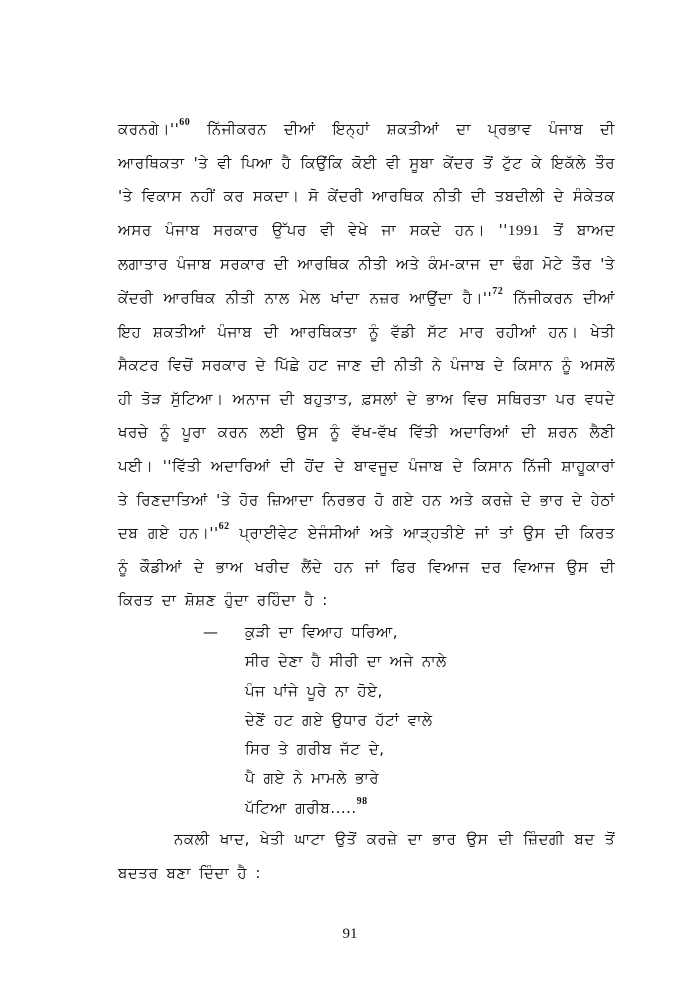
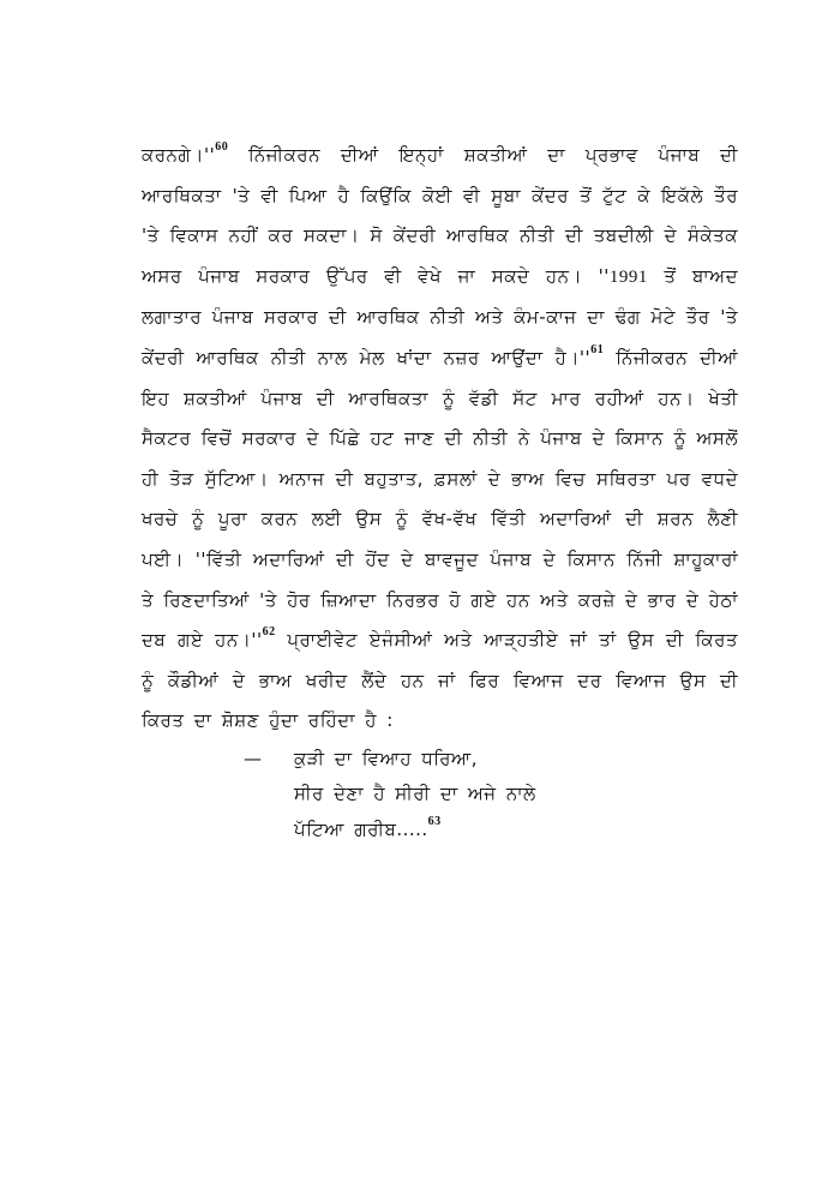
- ਕਰਨਗੇ।''60 ਨਿੱਜੀਕਰਨ ਦੀਆਂ ਇਨ੍ਹਾਂ ਸ਼ਕਤੀਆਂ ਦਾ ਪ੍ਰਭਾਵ ਪੰਜਾਬ ਦੀ ਆਰਥਿਕਤਾ 'ਤੇ ਵੀ ਪਿਆ ਹੈ ਕਿਉਂਕਿ ਕੋਈ ਵੀ ਸੂਬਾ ਕੇਂਦਰ ਤੋਂ ਟੁੱਟ ਕੇ ਇਕੱਲੇ ਤੌਰ 'ਤੇ ਵਿਕਾਸ ਨਹੀਂ ਕਰ ਸਕਦਾ। ਸੋ ਕੇਂਦਰੀ ਆਰਥਿਕ ਨੀਤੀ ਦੀ ਤਬਦੀਲੀ ਦੇ ਸੰਕੇਤਕ ਅਸਰ ਪੰਜਾਬ ਸਰਕਾਰ ਉੱਪਰ ਵੀ ਵੇਖੇ ਜਾ ਸਕਦੇ ਹਨ। ''1991 ਤੋਂ ਬਾਅਦ ਲਗਾਤਾਰ ਪੰਜਾਬ ਸਰਕਾਰ ਦੀ ਆਰਥਿਕ ਨੀਤੀ ਅਤੇ ਕੰਮ-ਕਾਜ ਦਾ ਢੰਗ ਮੋਟੇ ਤੌਰ 'ਤੇ ਕੇਂਦਰੀ ਆਰਥਿਕ ਨੀਤੀ ਨਾਲ ਮੇਲ ਖਾਂਦਾ ਨਜ਼ਰ ਆਉਂਦਾ ਹੈ।''72 ਨਿੱਜੀਕਰਨ ਦੀਆਂ ਇਹ ਸ਼ਕਤੀਆਂ ਪੰਜਾਬ ਦੀ ਆਰਥਿਕਤਾ ਨੂੰ ਵੱਡੀ ਸੱਟ ਮਾਰ ਰਹੀਆਂ ਹਨ। ਖੇਤੀ ਸੈਕਟਰ ਵਿਚੋਂ ਸਰਕਾਰ ਦੇ ਪਿੱਛੇ ਹਟ ਜਾਣ ਦੀ ਨੀਤੀ ਨੇ ਪੰਜਾਬ ਦੇ ਕਿਸਾਨ ਨੂੰ ਅਸਲੋਂ ਹੀ ਤੋੜ ਸੁੱਟਿਆ। ਅਨਾਜ ਦੀ ਬਹੁਤਾਤ, ਫ਼ਸਲਾਂ ਦੇ ਭਾਅ ਵਿਚ ਸਥਿਰਤਾ ਪਰ ਵਧਦੇ ਖਰਚੇ ਨੂੰ ਪੂਰਾ ਕਰਨ ਲਈ ਉਸ ਨੂੰ ਵੱਖ-ਵੱਖ ਵਿੱਤੀ ਅਦਾਰਿਆਂ ਦੀ ਸ਼ਰਨ ਲੈਣੀ ਪਈ। ''ਵਿੱਤੀ ਅਦਾਰਿਆਂ ਦੀ ਹੋਂਦ ਦੇ ਬਾਵਜੂਦ ਪੰਜਾਬ ਦੇ ਕਿਸਾਨ ਨਿੱਜੀ ਸ਼ਾਹੂਕਾਰਾਂ ਤੇ ਰਿਣਦਾਤਿਆਂ 'ਤੇ ਹੋਰ ਜ਼ਿਆਦਾ ਨਿਰਭਰ ਹੋ ਗਏ ਹਨ ਅਤੇ ਕਰਜ਼ੇ ਦੇ ਭਾਰ ਦੇ ਹੇਠਾਂ ਦਬ ਗਏ ਹਨ।''62 ਪ੍ਰਾਈਵੇਟ ਏਜੰਸੀਆਂ ਅਤੇ ਆੜ੍ਹਤੀਏ ਜਾਂ ਤਾਂ ਉਸ ਦੀ ਕਿਰਤ ਨੂੰ ਕੌਡੀਆਂ ਦੇ ਭਾਅ ਖਰੀਦ ਲੈਂਦੇ ਹਨ ਜਾਂ ਫਿਰ ਵਿਆਜ ਦਰ ਵਿਆਜ ਉਸ ਦੀ ਕਿਰਤ ਦਾ ਸ਼ੋਸ਼ਣ ਹੁੰਦਾ ਰਹਿੰਦਾ ਹੈ :
+ ਕਰਨਗੇ।''60 ਨਿੱਜੀਕਰਨ ਦੀਆਂ ਇਨ੍ਹਾਂ ਸ਼ਕਤੀਆਂ ਦਾ ਪ੍ਰਭਾਵ ਪੰਜਾਬ ਦੀ ਆਰਥਿਕਤਾ 'ਤੇ ਵੀ ਪਿਆ ਹੈ ਕਿਉਂਕਿ ਕੋਈ ਵੀ ਸੂਬਾ ਕੇਂਦਰ ਤੋਂ ਟੁੱਟ ਕੇ ਇਕੱਲੇ ਤੌਰ 'ਤੇ ਵਿਕਾਸ ਨਹੀਂ ਕਰ ਸਕਦਾ। ਸੋ ਕੇਂਦਰੀ ਆਰਥਿਕ ਨੀਤੀ ਦੀ ਤਬਦੀਲੀ ਦੇ ਸੰਕੇਤਕ ਅਸਰ ਪੰਜਾਬ ਸਰਕਾਰ ਉੱਪਰ ਵੀ ਵੇਖੇ ਜਾ ਸਕਦੇ ਹਨ। ''1991 ਤੋਂ ਬਾਅਦ ਲਗਾਤਾਰ ਪੰਜਾਬ ਸਰਕਾਰ ਦੀ ਆਰਥਿਕ ਨੀਤੀ ਅਤੇ ਕੰਮ-ਕਾਜ ਦਾ ਢੰਗ ਮੋਟੇ ਤੌਰ 'ਤੇ ਕੇਂਦਰੀ ਆਰਥਿਕ ਨੀਤੀ ਨਾਲ ਮੇਲ ਖਾਂਦਾ ਨਜ਼ਰ ਆਉਂਦਾ ਹੈ।''61 ਨਿੱਜੀਕਰਨ ਦੀਆਂ ਇਹ ਸ਼ਕਤੀਆਂ ਪੰਜਾਬ ਦੀ ਆਰਥਿਕਤਾ ਨੂੰ ਵੱਡੀ ਸੱਟ ਮਾਰ ਰਹੀਆਂ ਹਨ। ਖੇਤੀ ਸੈਕਟਰ ਵਿਚੋਂ ਸਰਕਾਰ ਦੇ ਪਿੱਛੇ ਹਟ ਜਾਣ ਦੀ ਨੀਤੀ ਨੇ ਪੰਜਾਬ ਦੇ ਕਿਸਾਨ ਨੂੰ ਅਸਲੋਂ ਹੀ ਤੋੜ ਸੁੱਟਿਆ। ਅਨਾਜ ਦੀ ਬਹੁਤਾਤ, ਫ਼ਸਲਾਂ ਦੇ ਭਾਅ ਵਿਚ ਸਥਿਰਤਾ ਪਰ ਵਧਦੇ ਖਰਚੇ ਨੂੰ ਪੂਰਾ ਕਰਨ ਲਈ ਉਸ ਨੂੰ ਵੱਖ-ਵੱਖ ਵਿੱਤੀ ਅਦਾਰਿਆਂ ਦੀ ਸ਼ਰਨ ਲੈਣੀ ਪਈ। ''ਵਿੱਤੀ ਅਦਾਰਿਆਂ ਦੀ ਹੋਂਦ ਦੇ ਬਾਵਜੂਦ ਪੰਜਾਬ ਦੇ ਕਿਸਾਨ ਨਿੱਜੀ ਸ਼ਾਹੂਕਾਰਾਂ ਤੇ ਰਿਣਦਾਤਿਆਂ 'ਤੇ ਹੋਰ ਜ਼ਿਆਦਾ ਨਿਰਭਰ ਹੋ ਗਏ ਹਨ ਅਤੇ ਕਰਜ਼ੇ ਦੇ ਭਾਰ ਦੇ ਹੇਠਾਂ ਦਬ ਗਏ ਹਨ।''62 ਪ੍ਰਾਈਵੇਟ ਏਜੰਸੀਆਂ ਅਤੇ ਆੜ੍ਹਤੀਏ ਜਾਂ ਤਾਂ ਉਸ ਦੀ ਕਿਰਤ ਨੂੰ ਕੌਡੀਆਂ ਦੇ ਭਾਅ ਖਰੀਦ ਲੈਂਦੇ ਹਨ ਜਾਂ ਫਿਰ ਵਿਆਜ ਦਰ ਵਿਆਜ ਉਸ ਦੀ ਕਿਰਤ ਦਾ ਸ਼ੋਸ਼ਣ ਹੁੰਦਾ ਰਹਿੰਦਾ ਹੈ :
  —
  ਕੁੜੀ ਦਾ ਵਿਆਹ ਧਰਿਆ,
  ਸੀਰ ਦੇਣਾ ਹੈ ਸੀਰੀ ਦਾ ਅਜੇ ਨਾਲੇ
- ਪੰਜ ਪਾਂਜੇ ਪੂਰੇ ਨਾ ਹੋਏ,
- ਦੇਣੋਂ ਹਟ ਗਏ ਉਧਾਰ ਹੱਟਾਂ ਵਾਲੇ
- ਸਿਰ ਤੇ ਗਰੀਬ ਜੱਟ ਦੇ,
- ਪੈ ਗਏ ਨੇ ਮਾਮਲੇ ਭਾਰੇ
- ਪੱਟਿਆ ਗਰੀਬ.....98
+ ਪੱਟਿਆ ਗਰੀਬ.....63
- ਨਕਲੀ ਖਾਦ, ਖੇਤੀ ਘਾਟਾ ਉਤੋਂ ਕਰਜ਼ੇ ਦਾ ਭਾਰ ਉਸ ਦੀ ਜ਼ਿੰਦਗੀ ਬਦ ਤੋਂ ਬਦਤਰ ਬਣਾ ਦਿੰਦਾ ਹੈ :
- 91
